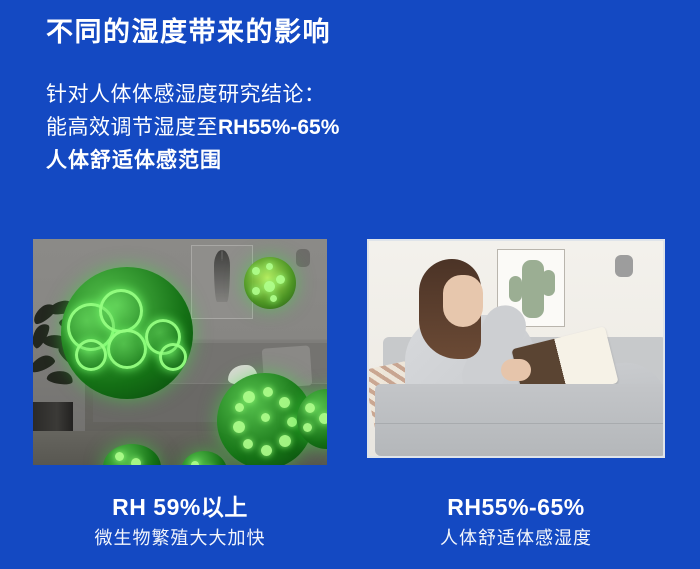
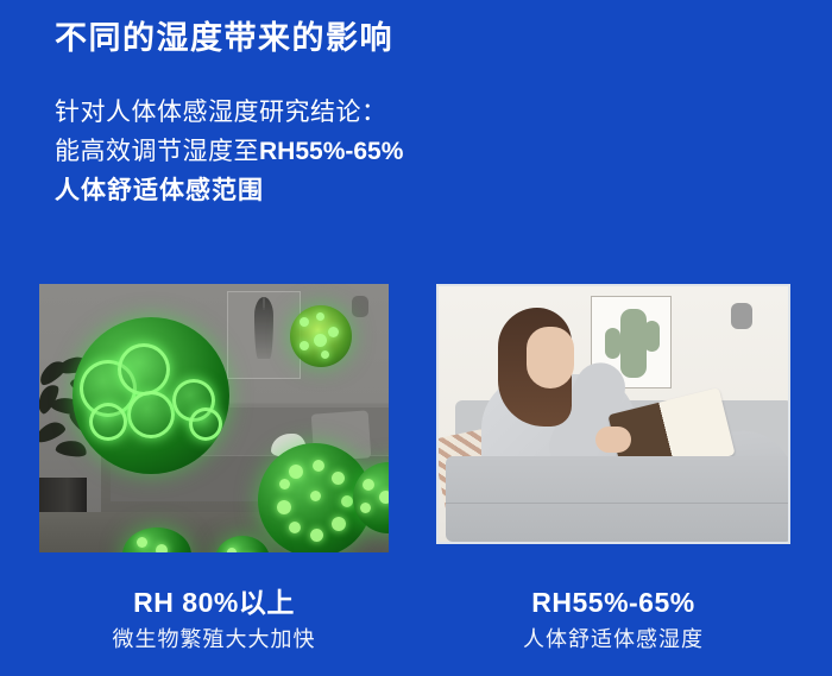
  不同的湿度带来的影响
  针对人体体感湿度研究结论：
  能高效调节湿度至RH55%-65%
  人体舒适体感范围
- RH 59%以上
+ RH 80%以上
  微生物繁殖大大加快
  RH55%-65%
  人体舒适体感湿度
